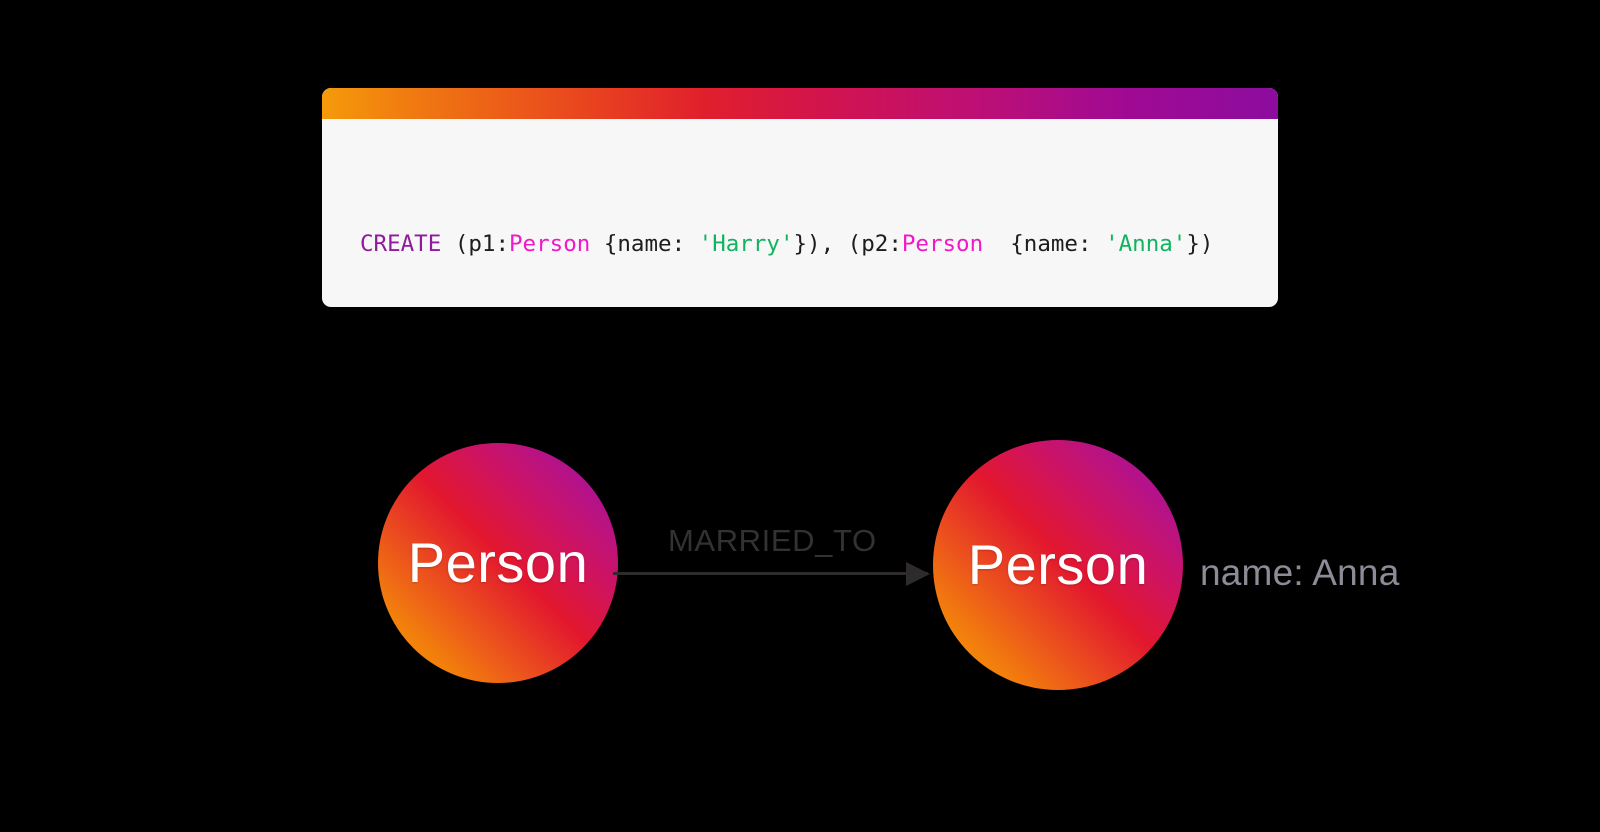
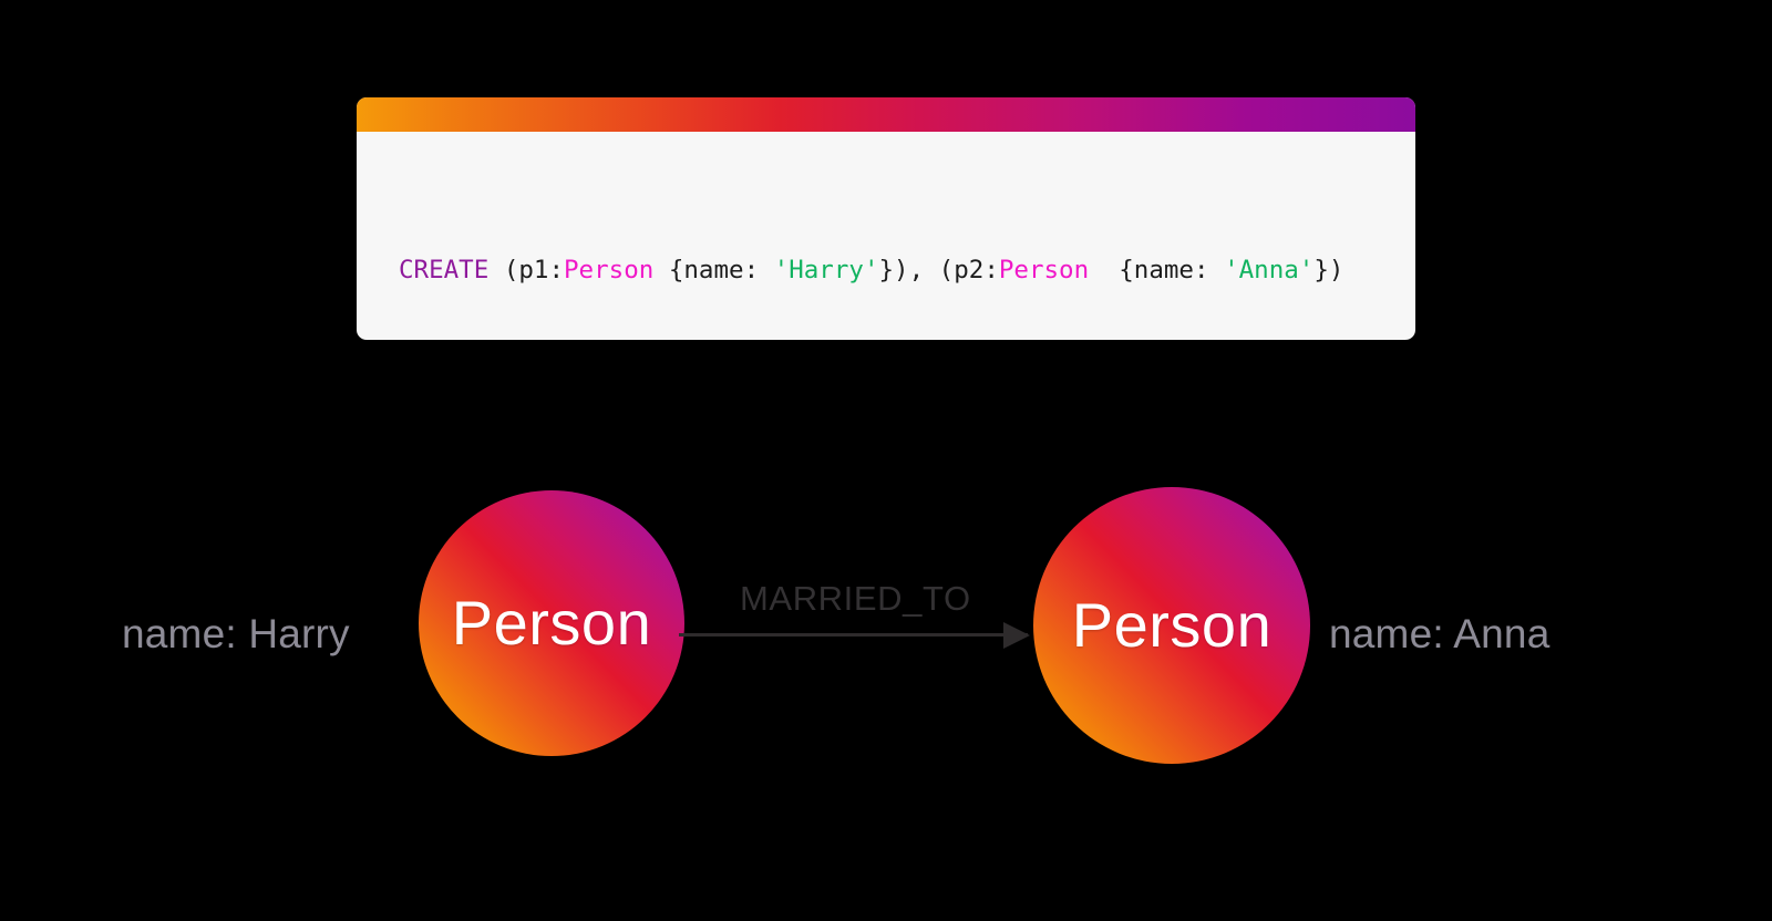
  CREATE (p1:Person {name: 'Harry'}), (p2:Person {name: 'Anna'})
+ name: Harry
  Person
  MARRIED_TO
  Person
  name: Anna
